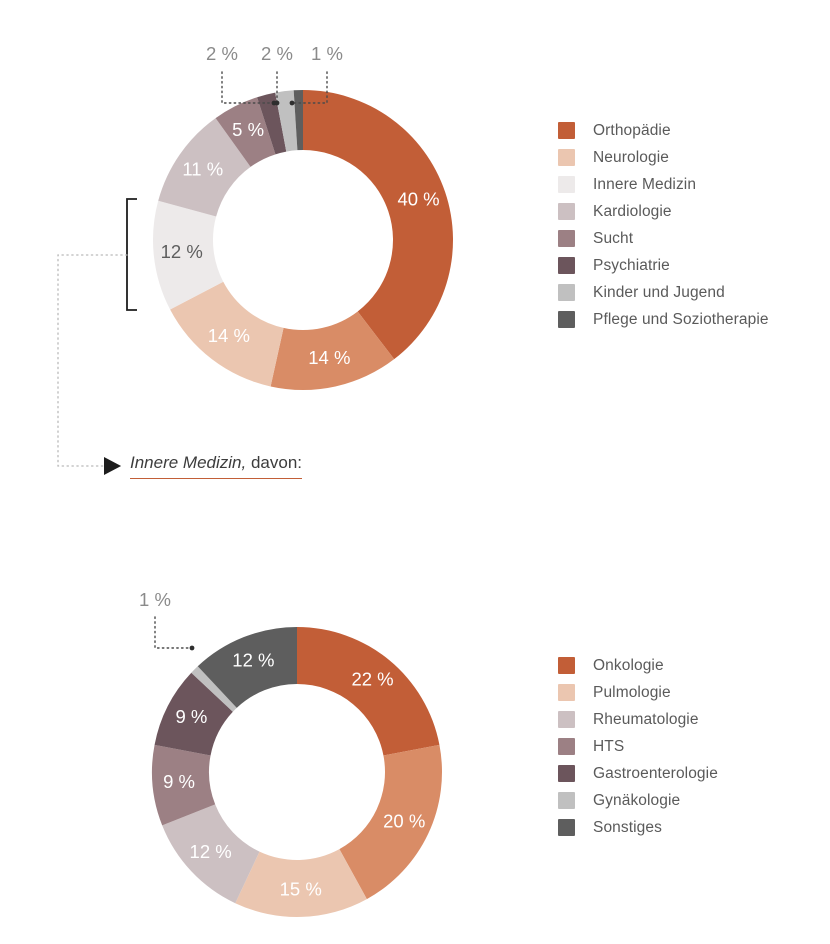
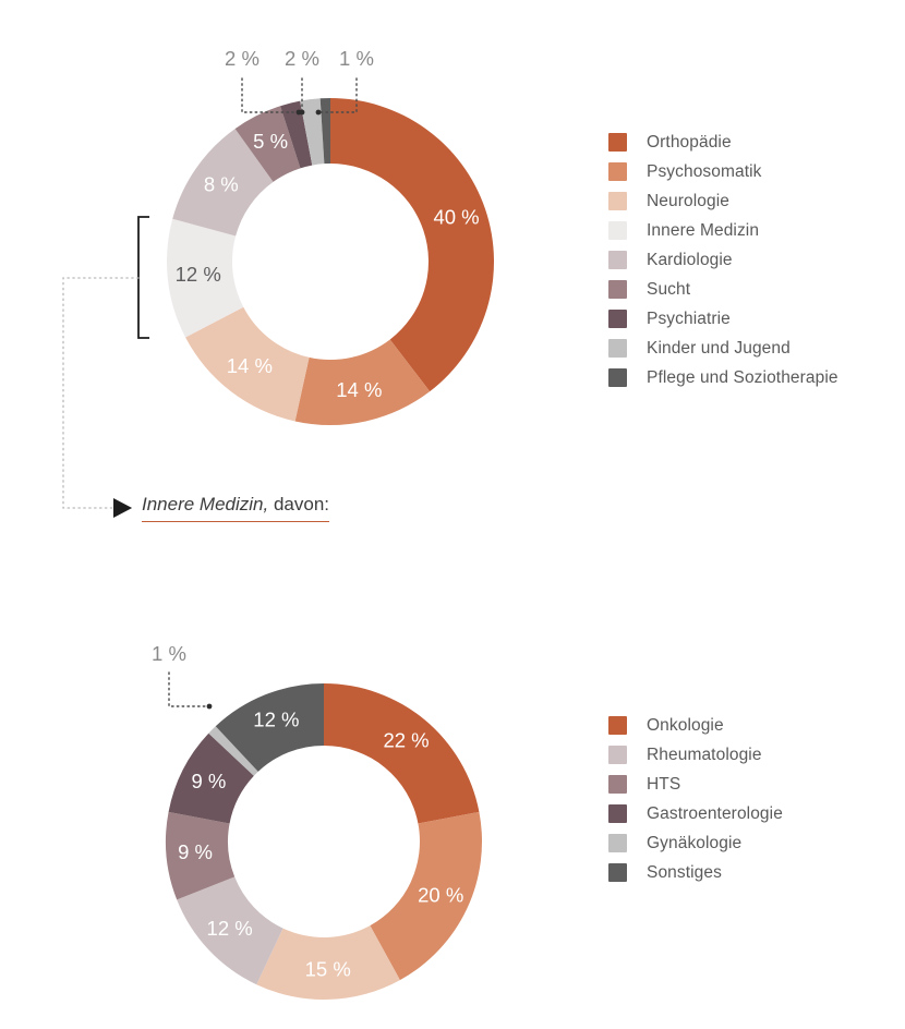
  40 %
  14 %
  14 %
  12 %
- 11 %
+ 8 %
  5 %
  22 %
  20 %
  15 %
  12 %
  9 %
  9 %
  12 %
  2 %
  2 %
  1 %
  1 %
  Orthopädie
+ Psychosomatik
  Neurologie
  Innere Medizin
  Kardiologie
  Sucht
  Psychiatrie
  Kinder und Jugend
  Pflege und Soziotherapie
  Onkologie
- Pulmologie
  Rheumatologie
  HTS
  Gastroenterologie
  Gynäkologie
  Sonstiges
  Innere Medizin, davon:
